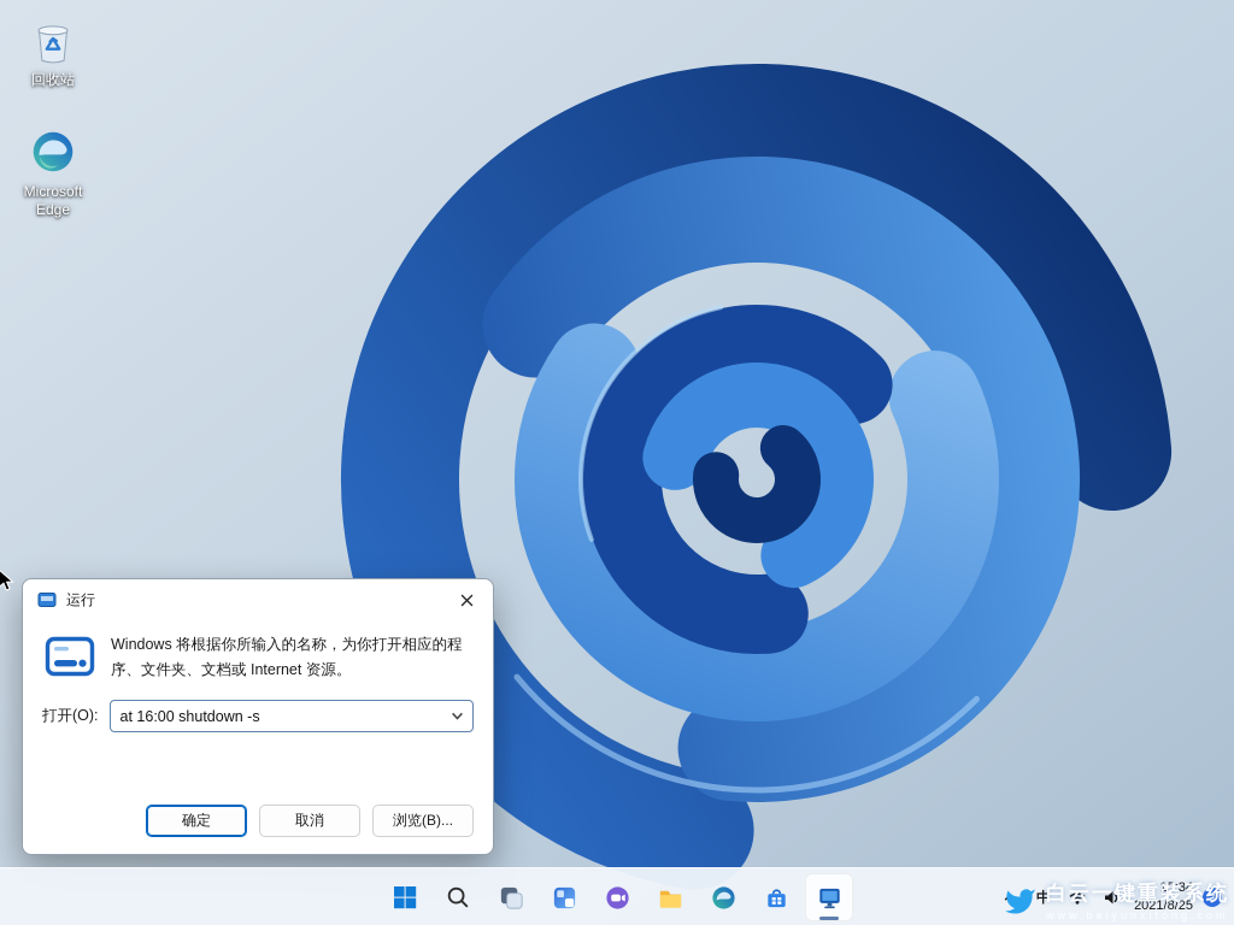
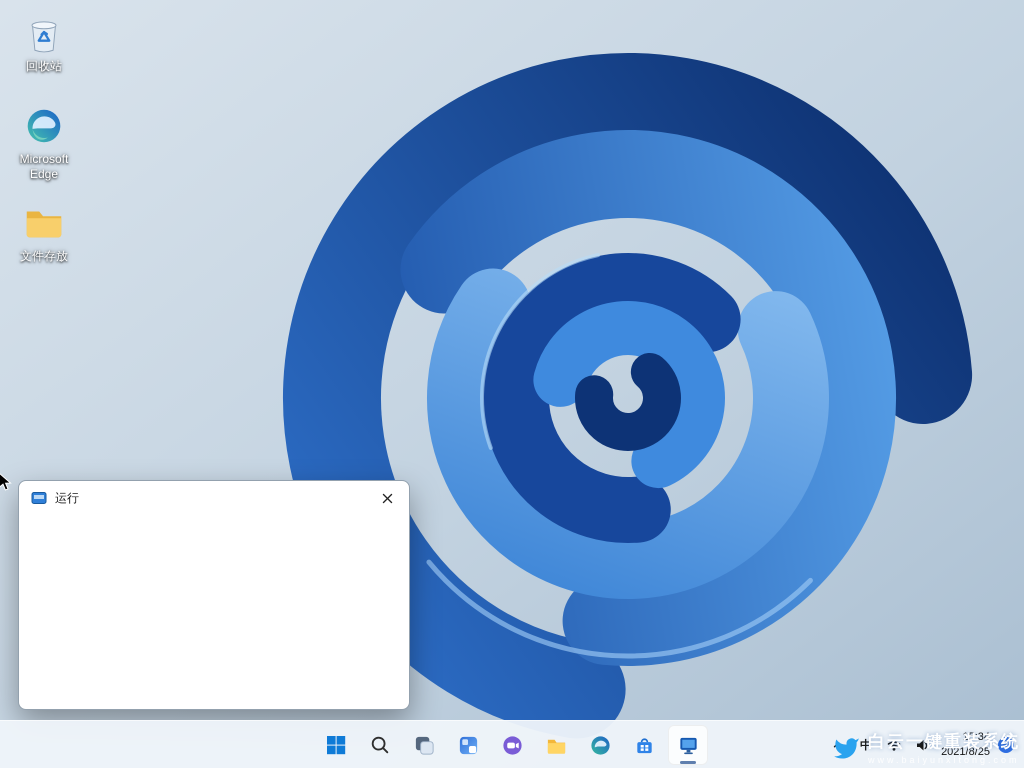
  回收站
  Microsoft Edge
+ 文件存放
  运行
- Windows 将根据你所输入的名称，为你打开相应的程序、文件夹、文档或 Internet 资源。
- 打开(O):
- at 16:00 shutdown -s
- 确定
- 取消
- 浏览(B)...
  中
  15:34
  2021/8/25
  2
  白云一键重装系统
